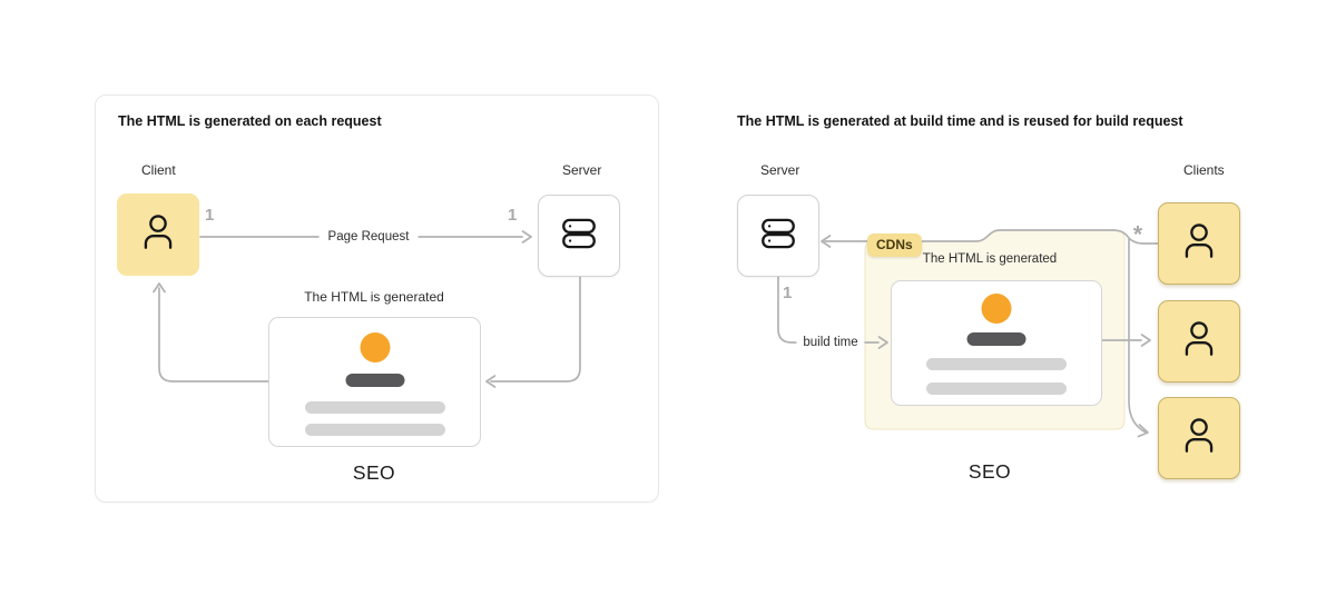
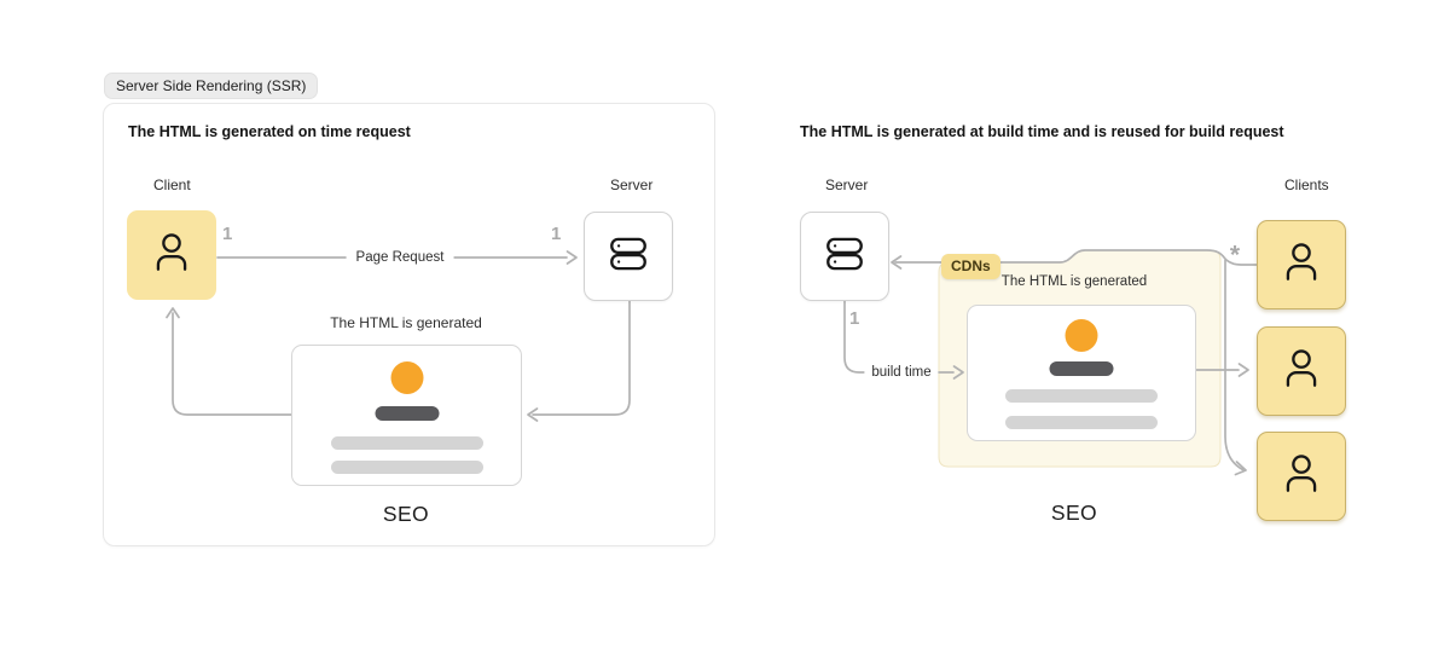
+ Server Side Rendering (SSR)
- The HTML is generated on each request
+ The HTML is generated on time request
  Client
  1
  1
  Page Request
  Server
  The HTML is generated
  SEO
  The HTML is generated at build time and is reused for build request
  Server
  1
  build time
  CDNs
  The HTML is generated
  SEO
  *
  Clients
